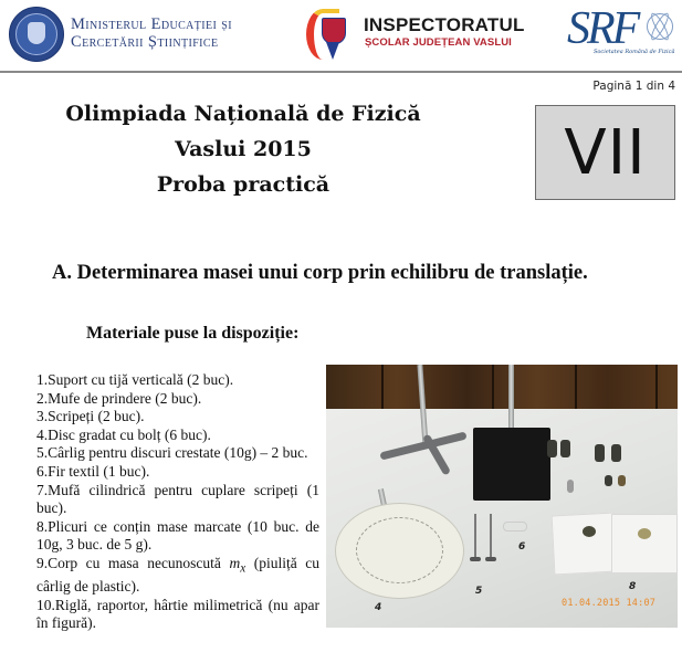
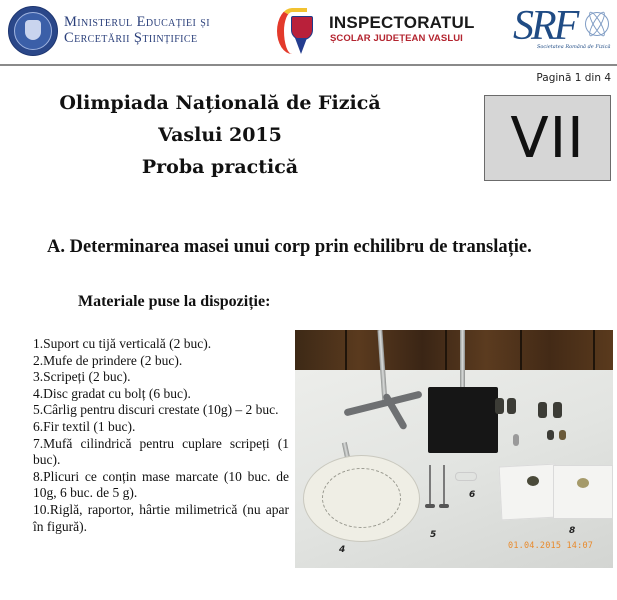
  Ministerul Educației și
  Cercetării Științifice
  INSPECTORATUL
  ȘCOLAR JUDEȚEAN VASLUI
  SRF
  Pagină 1 din 4
  Olimpiada Națională de Fizică
  Vaslui 2015
  Proba practică
  VII
  A. Determinarea masei unui corp prin echilibru de translație.
  Materiale puse la dispoziție:
  1.Suport cu tijă verticală (2 buc).
  2.Mufe de prindere (2 buc).
  3.Scripeți (2 buc).
  4.Disc gradat cu bolț (6 buc).
  5.Cârlig pentru discuri crestate (10g) – 2 buc.
  6.Fir textil (1 buc).
  7.Mufă cilindrică pentru cuplare scripeți (1 buc).
- 8.Plicuri ce conțin mase marcate (10 buc. de 10g, 3 buc. de 5 g).
+ 8.Plicuri ce conțin mase marcate (10 buc. de 10g, 6 buc. de 5 g).
- 9.Corp cu masa necunoscută mx (piuliță cu cârlig de plastic).
  10.Riglă, raportor, hârtie milimetrică (nu apar în figură).
  4
  5
  6
  8
  01.04.2015 14:07
